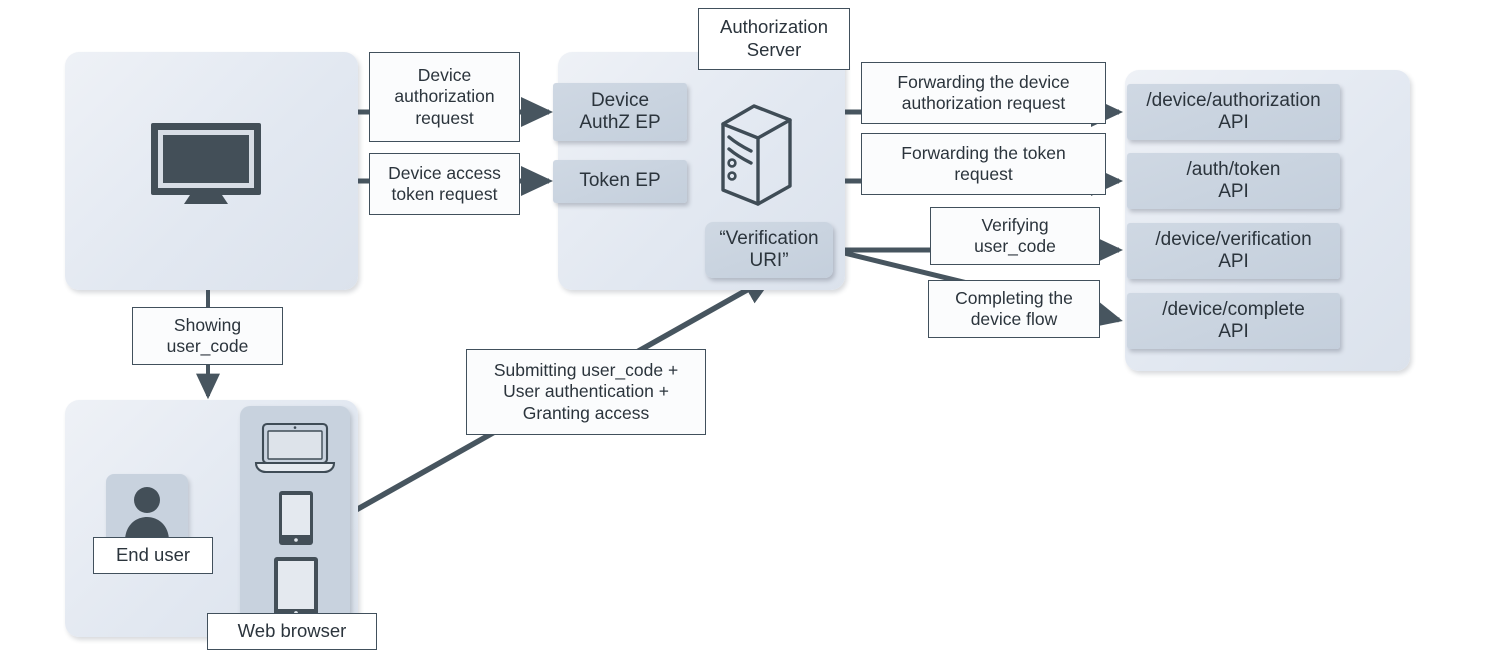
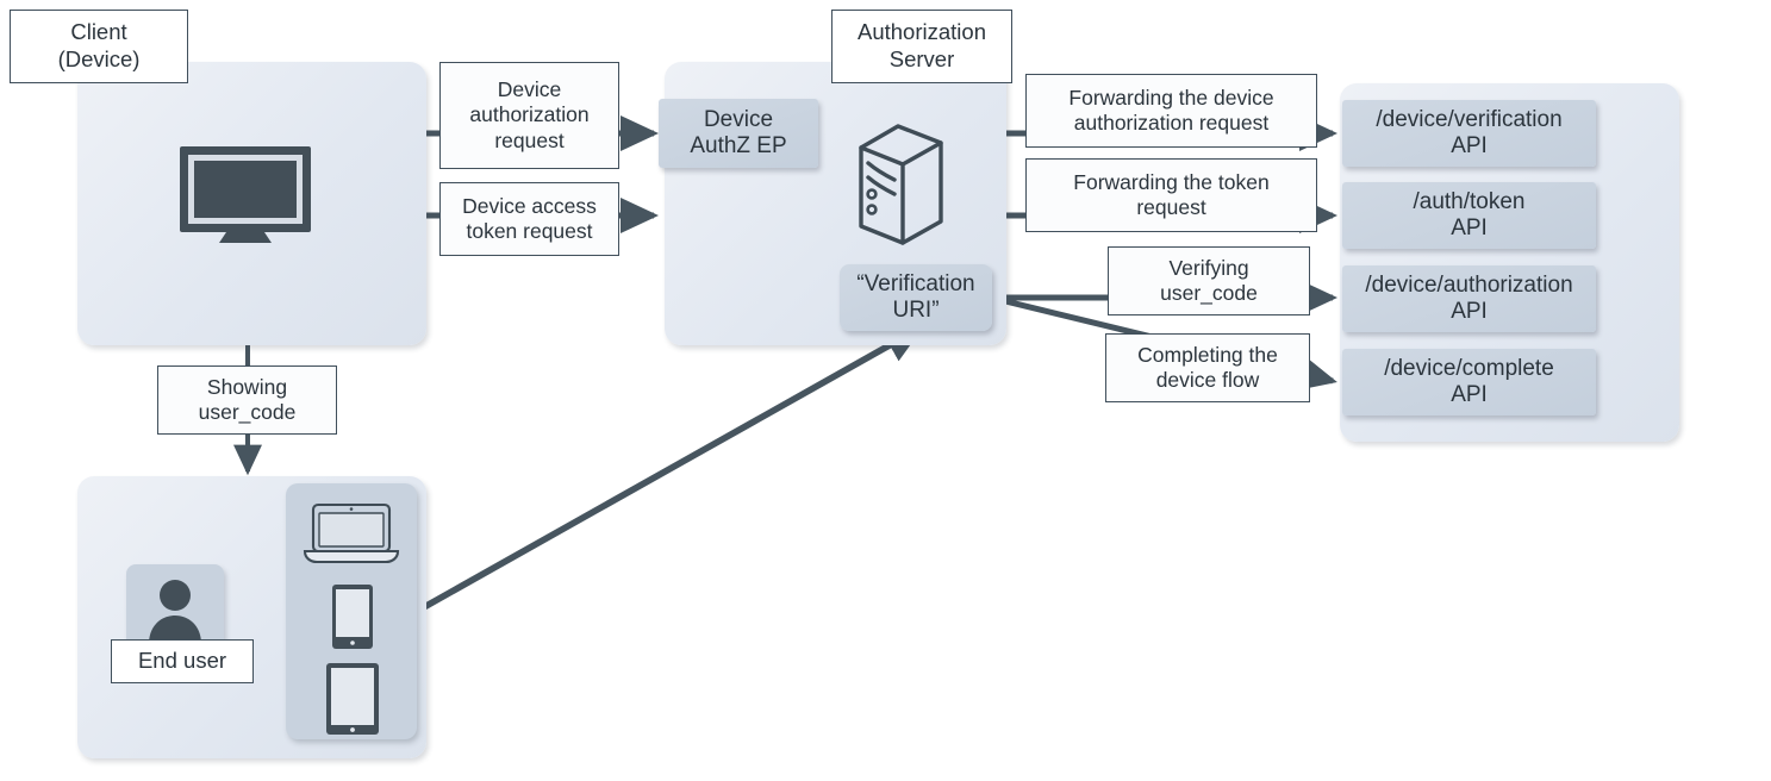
+ Client
+ (Device)
  Authorization
  Server
  Device
  AuthZ EP
- Token EP
  “Verification
  URI”
- /device/authorization
+ /device/verification
  API
  /auth/token
  API
- /device/verification
+ /device/authorization
  API
  /device/complete
  API
  End user
- Web browser
  Device
  authorization
  request
  Device access
  token request
  Forwarding the device
  authorization request
  Forwarding the token
  request
  Verifying
  user_code
  Completing the
  device flow
  Showing
  user_code
- Submitting user_code +
- User authentication +
- Granting access
